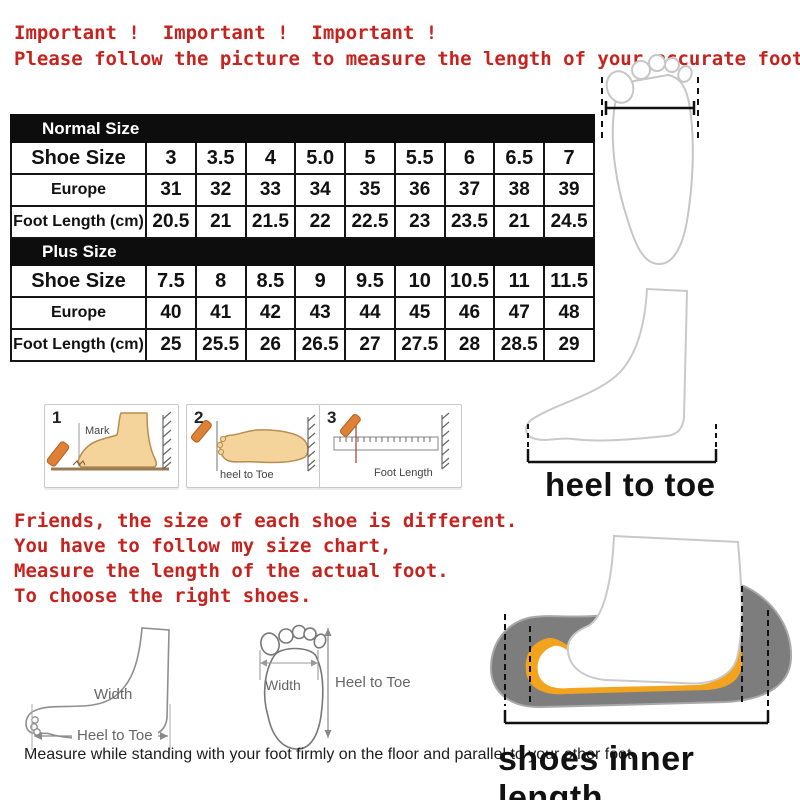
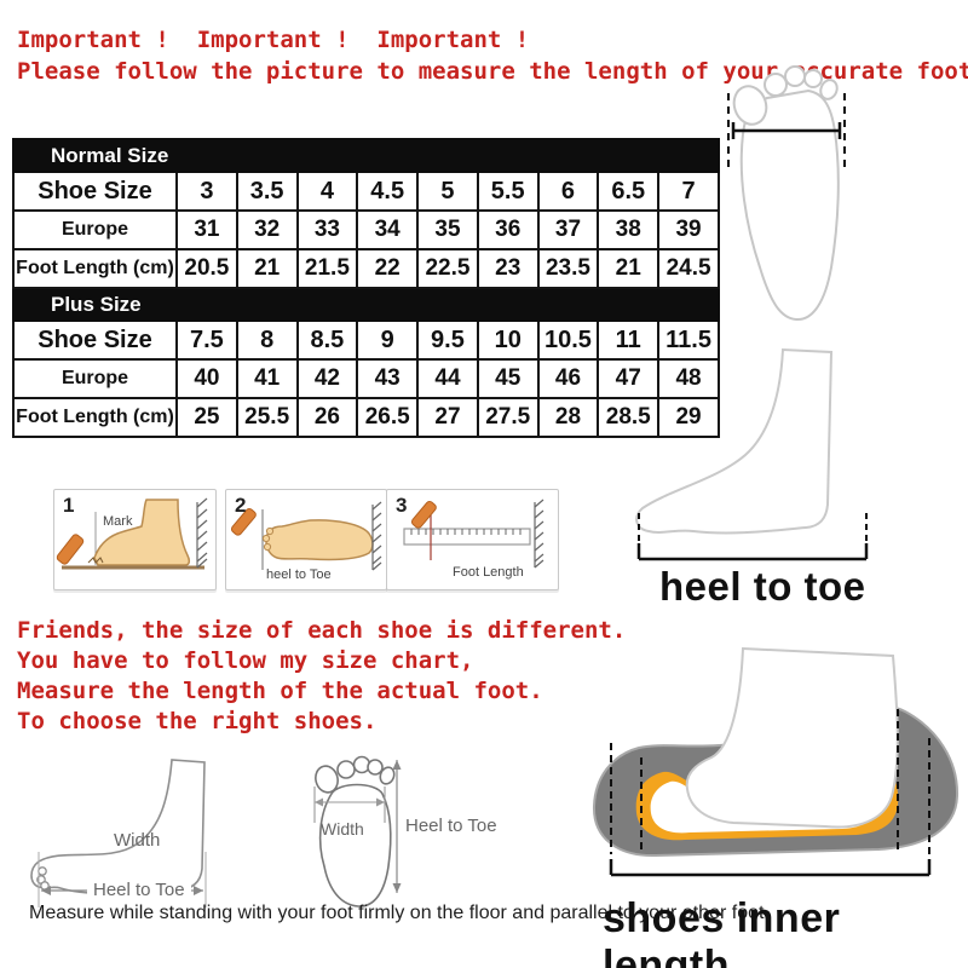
  Important ! Important ! Important !
  Please follow the picture to measure the length of yourcurate foot
  Normal Size
- Shoe Size	3	3.5	4	5.0	5	5.5	6	6.5	7
+ Shoe Size	3	3.5	4	4.5	5	5.5	6	6.5	7
  Europe	31	32	33	34	35	36	37	38	39
  Foot Length (cm)	20.5	21	21.5	22	22.5	23	23.5	21	24.5
  Plus Size
  Shoe Size	7.5	8	8.5	9	9.5	10	10.5	11	11.5
  Europe	40	41	42	43	44	45	46	47	48
  Foot Length (cm)	25	25.5	26	26.5	27	27.5	28	28.5	29
  heel to toe
  1
  Mark
  2
  heel to Toe
  3
  Foot Length
  Friends, the size of each shoe is different.
  You have to follow my size chart,
  Measure the length of the actual foot.
  To choose the right shoes.
  Width
  Heel to Toe
  Width
  Heel to Toe
  Measure while standing with your foot firmly on the floor and parallel to your other foot.
  shoes inner length
